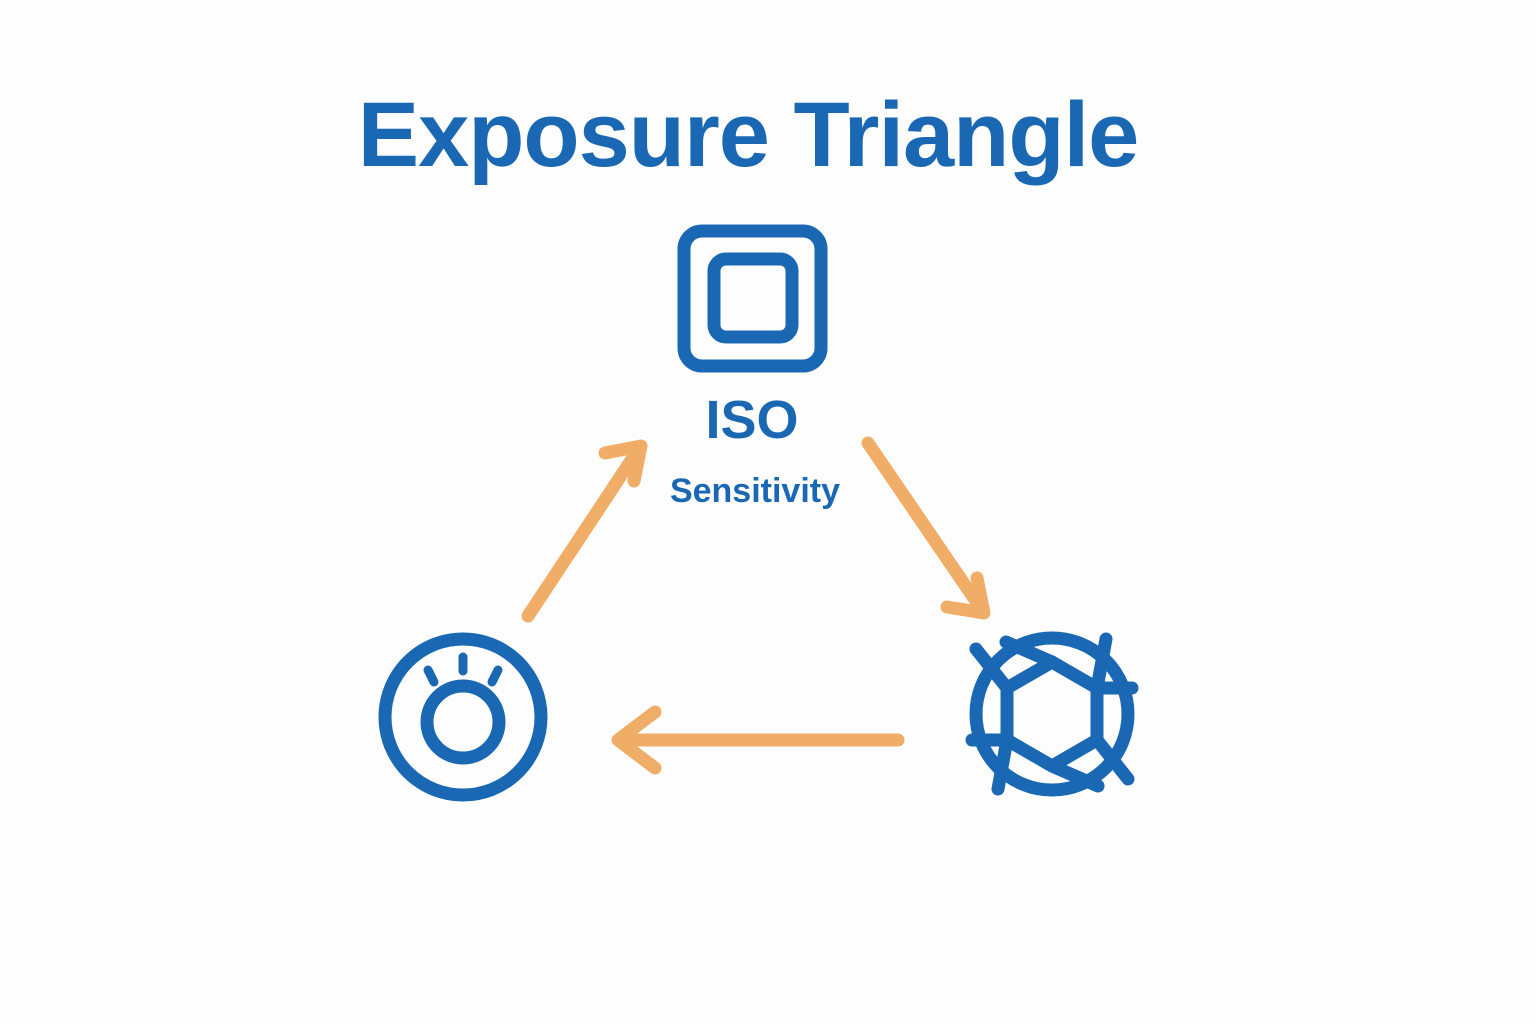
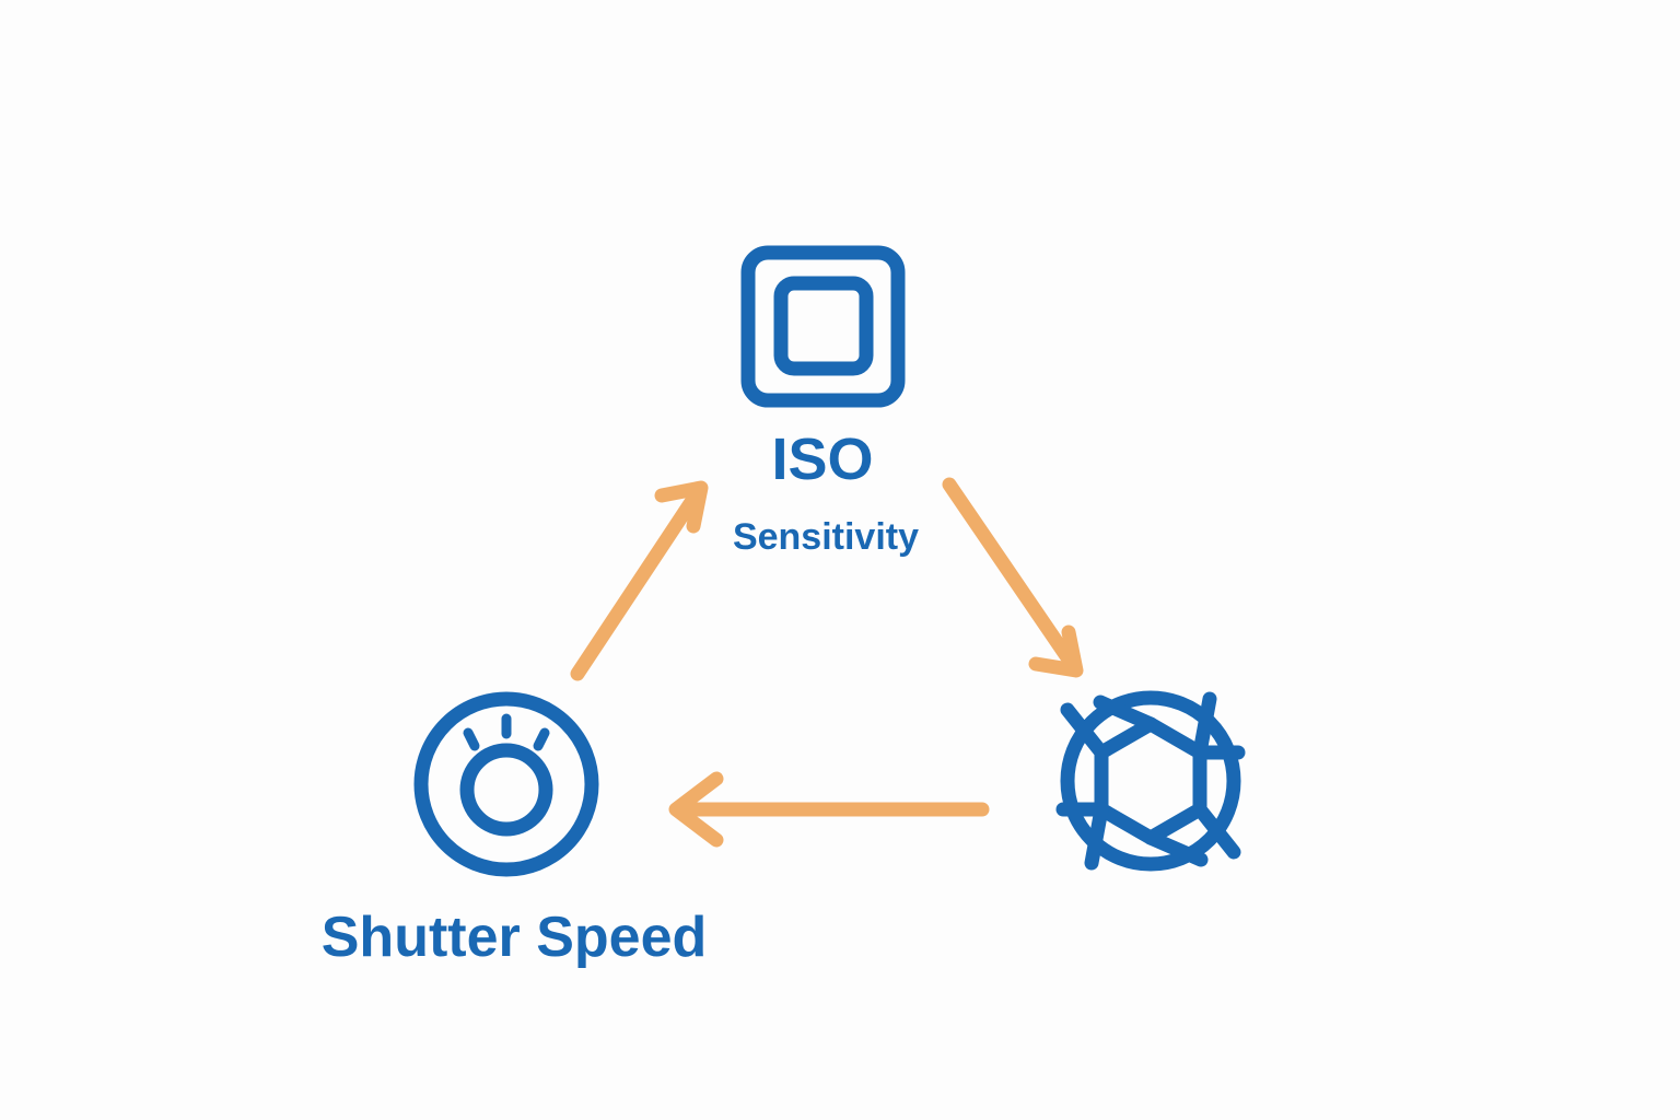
- Exposure Triangle
  ISO
  Sensitivity
+ Shutter Speed
